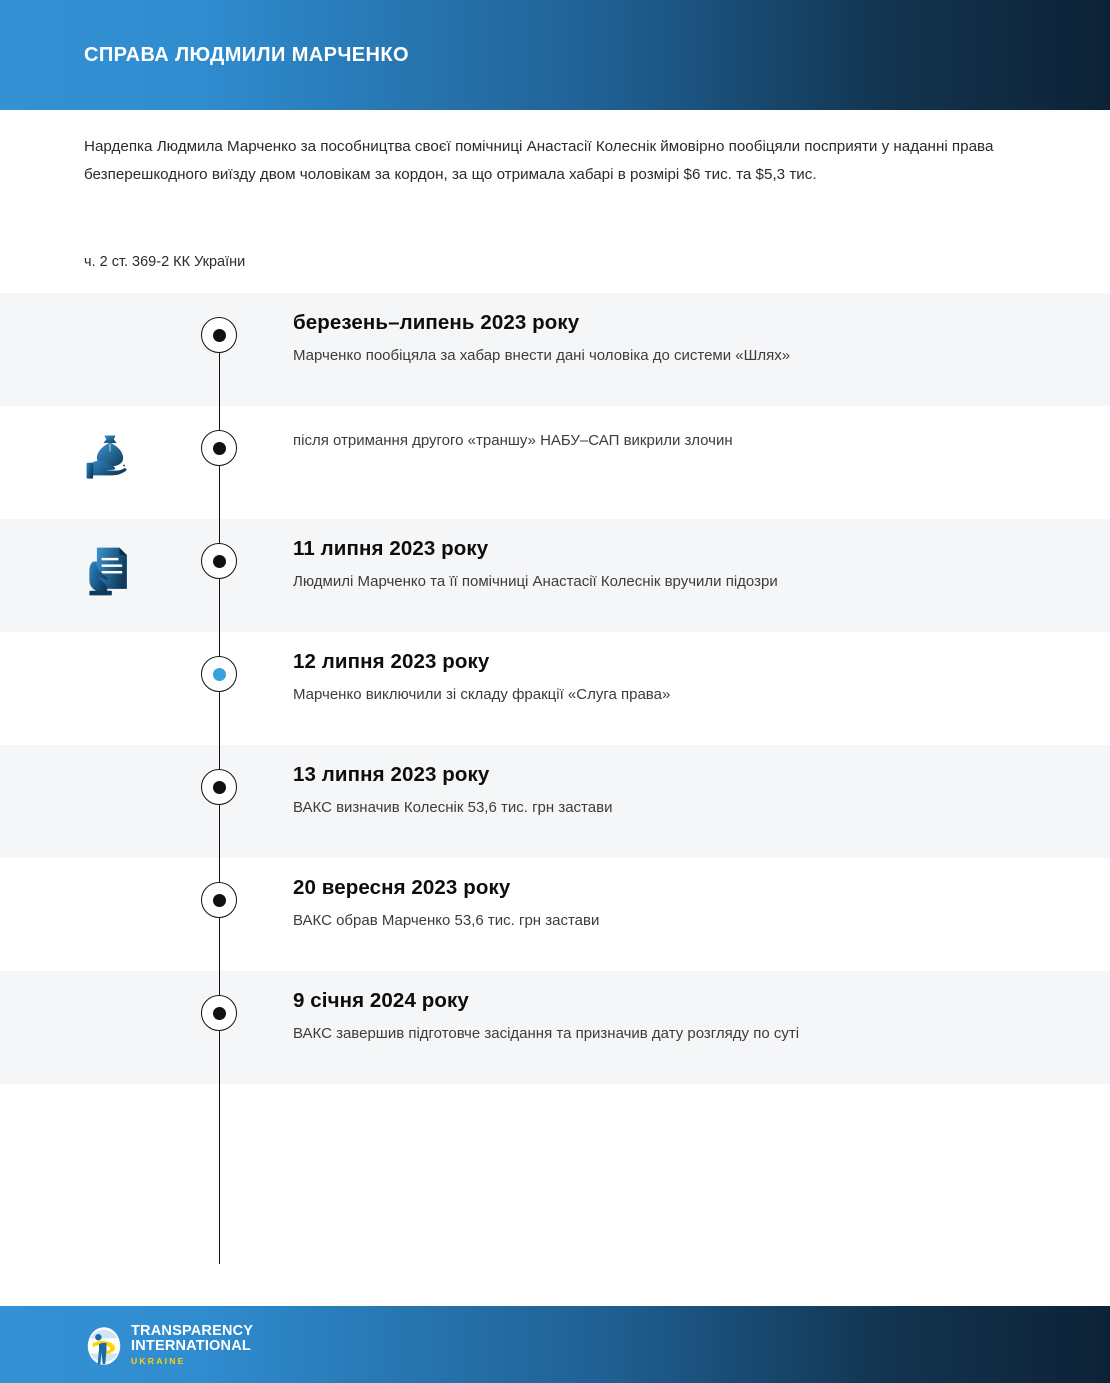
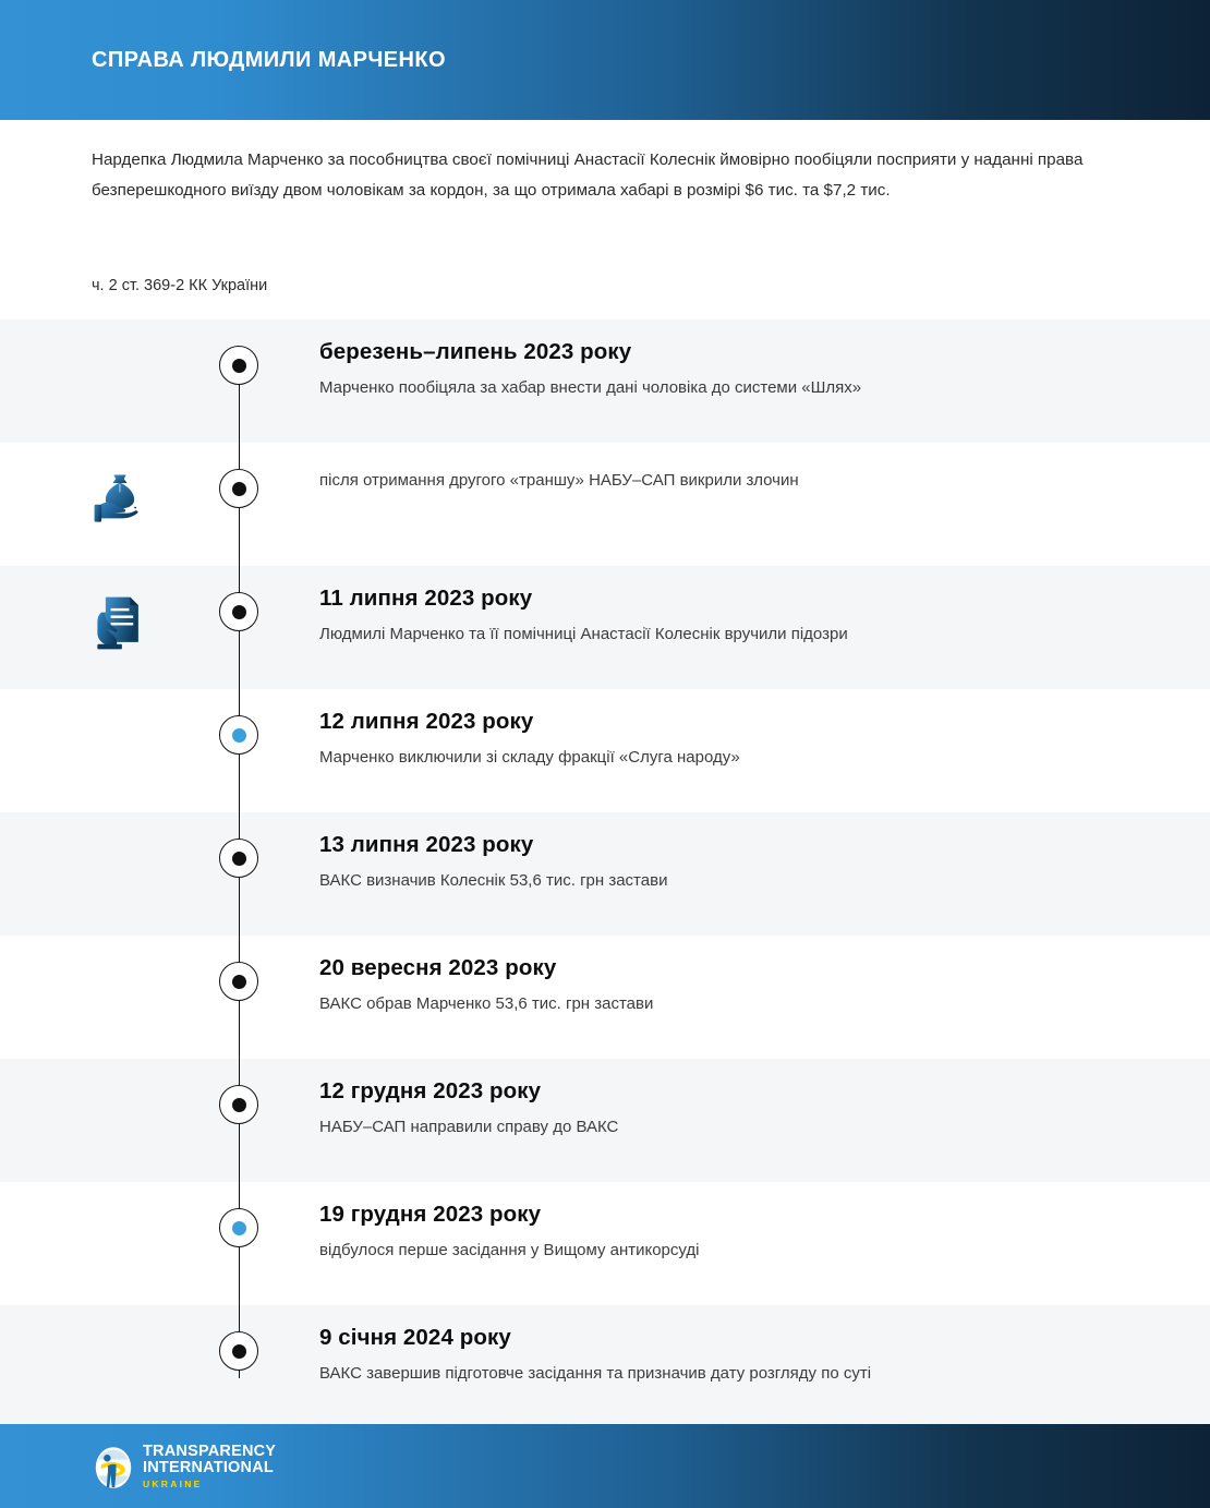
  СПРАВА ЛЮДМИЛИ МАРЧЕНКО
- Нардепка Людмила Марченко за пособництва своєї помічниці Анастасії Колеснік ймовірно пообіцяли посприяти у наданні права безперешкодного виїзду двом чоловікам за кордон, за що отримала хабарі в розмірі $6 тис. та $5,3 тис.
+ Нардепка Людмила Марченко за пособництва своєї помічниці Анастасії Колеснік ймовірно пообіцяли посприяти у наданні права безперешкодного виїзду двом чоловікам за кордон, за що отримала хабарі в розмірі $6 тис. та $7,2 тис.
  ч. 2 ст. 369-2 КК України
  березень–липень 2023 року
  Марченко пообіцяла за хабар внести дані чоловіка до системи «Шлях»
  після отримання другого «траншу» НАБУ–САП викрили злочин
  11 липня 2023 року
  Людмилі Марченко та її помічниці Анастасії Колеснік вручили підозри
  12 липня 2023 року
- Марченко виключили зі складу фракції «Слуга права»
+ Марченко виключили зі складу фракції «Слуга народу»
  13 липня 2023 року
  ВАКС визначив Колеснік 53,6 тис. грн застави
  20 вересня 2023 року
  ВАКС обрав Марченко 53,6 тис. грн застави
+ 12 грудня 2023 року
+ НАБУ–САП направили справу до ВАКС
+ 19 грудня 2023 року
+ відбулося перше засідання у Вищому антикорсуді
  9 січня 2024 року
  ВАКС завершив підготовче засідання та призначив дату розгляду по суті
  TRANSPARENCY
  INTERNATIONAL
  UKRAINE
